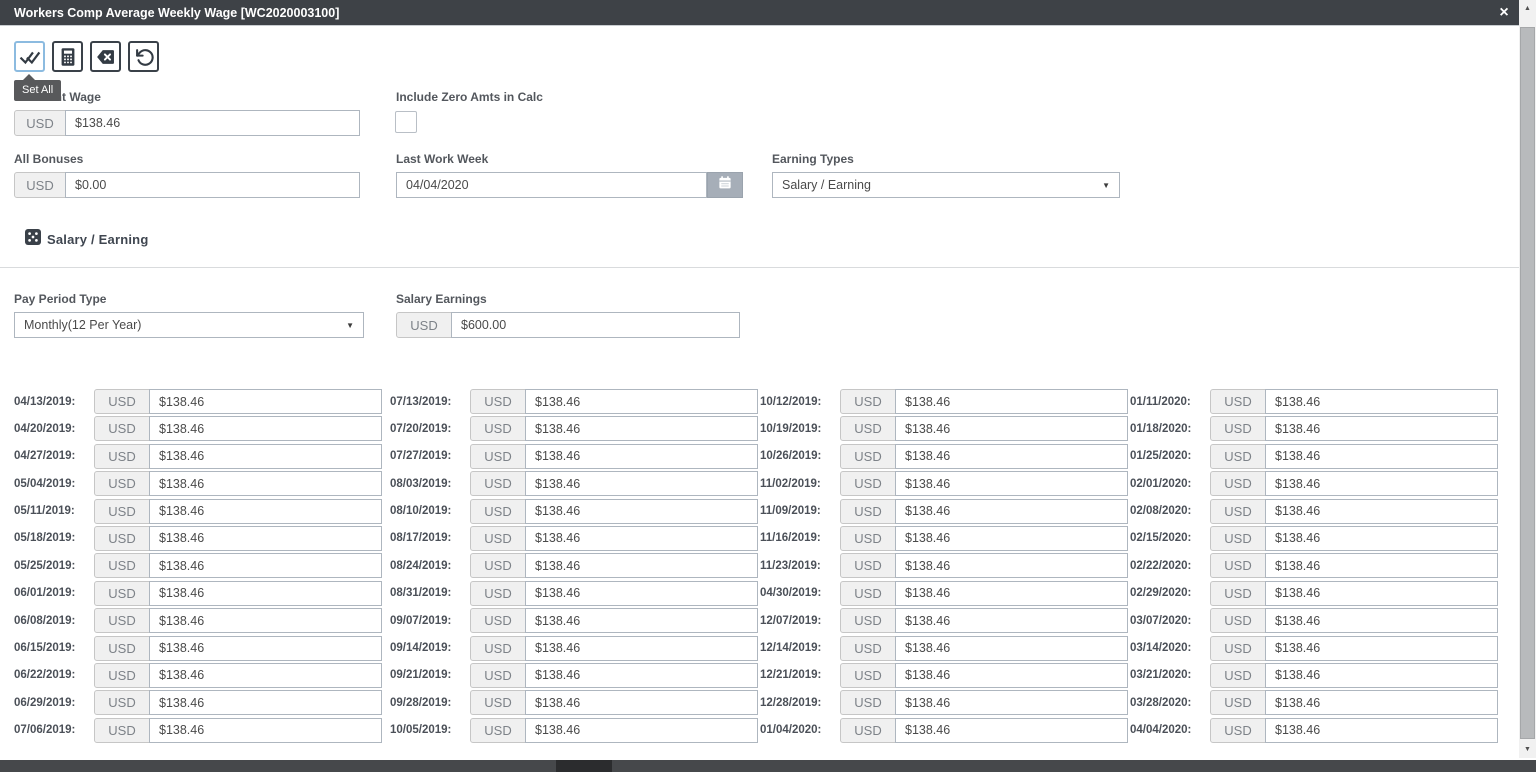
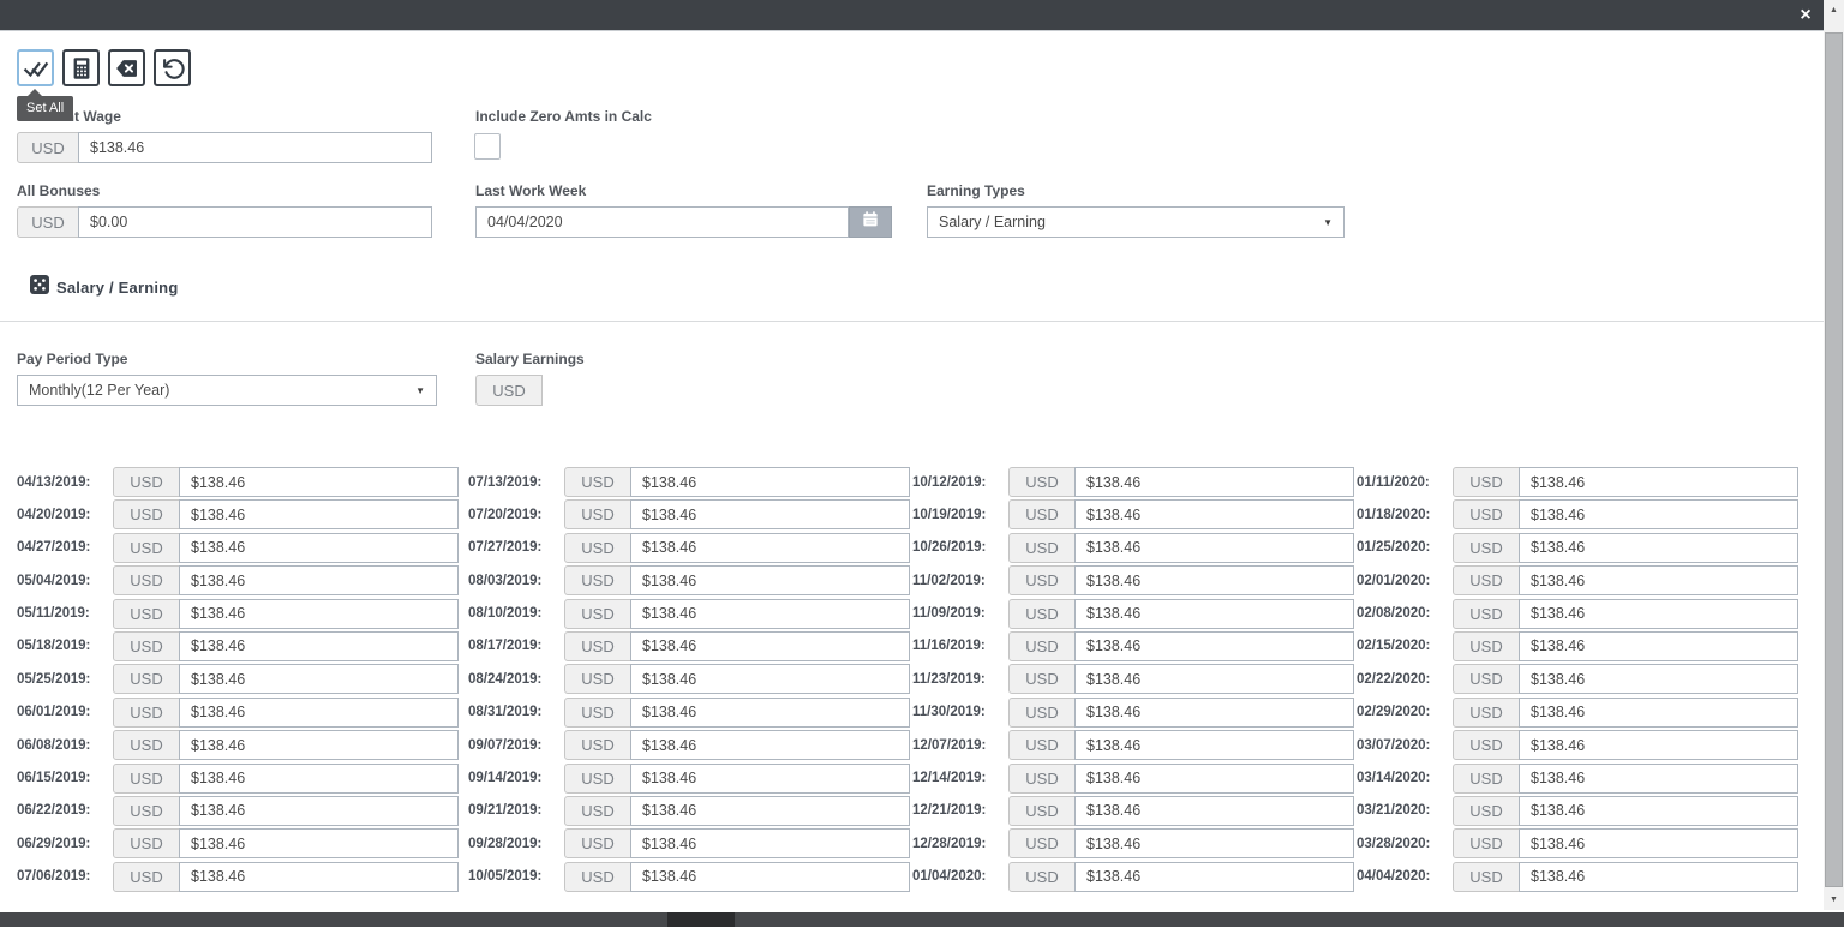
- Workers Comp Average Weekly Wage [WC2020003100]
  ×
  Include Zero Amts in Calc
  USD
  $138.46
  Set All
  All Bonuses
  Last Work Week
  Earning Types
  USD
  $0.00
  04/04/2020
  Salary / Earning
  ▼
  Salary / Earning
  Pay Period Type
  Salary Earnings
  Monthly(12 Per Year)
  ▼
  USD
- $600.00
  04/13/2019:
  USD
  $138.46
  04/20/2019:
  USD
  $138.46
  04/27/2019:
  USD
  $138.46
  05/04/2019:
  USD
  $138.46
  05/11/2019:
  USD
  $138.46
  05/18/2019:
  USD
  $138.46
  05/25/2019:
  USD
  $138.46
  06/01/2019:
  USD
  $138.46
  06/08/2019:
  USD
  $138.46
  06/15/2019:
  USD
  $138.46
  06/22/2019:
  USD
  $138.46
  06/29/2019:
  USD
  $138.46
  07/06/2019:
  USD
  $138.46
  07/13/2019:
  USD
  $138.46
  07/20/2019:
  USD
  $138.46
  07/27/2019:
  USD
  $138.46
  08/03/2019:
  USD
  $138.46
  08/10/2019:
  USD
  $138.46
  08/17/2019:
  USD
  $138.46
  08/24/2019:
  USD
  $138.46
  08/31/2019:
  USD
  $138.46
  09/07/2019:
  USD
  $138.46
  09/14/2019:
  USD
  $138.46
  09/21/2019:
  USD
  $138.46
  09/28/2019:
  USD
  $138.46
  10/05/2019:
  USD
  $138.46
  10/12/2019:
  USD
  $138.46
  10/19/2019:
  USD
  $138.46
  10/26/2019:
  USD
  $138.46
  11/02/2019:
  USD
  $138.46
  11/09/2019:
  USD
  $138.46
  11/16/2019:
  USD
  $138.46
  11/23/2019:
  USD
  $138.46
- 04/30/2019:
+ 11/30/2019:
  USD
  $138.46
  12/07/2019:
  USD
  $138.46
  12/14/2019:
  USD
  $138.46
  12/21/2019:
  USD
  $138.46
  12/28/2019:
  USD
  $138.46
  01/04/2020:
  USD
  $138.46
  01/11/2020:
  USD
  $138.46
  01/18/2020:
  USD
  $138.46
  01/25/2020:
  USD
  $138.46
  02/01/2020:
  USD
  $138.46
  02/08/2020:
  USD
  $138.46
  02/15/2020:
  USD
  $138.46
  02/22/2020:
  USD
  $138.46
  02/29/2020:
  USD
  $138.46
  03/07/2020:
  USD
  $138.46
  03/14/2020:
  USD
  $138.46
  03/21/2020:
  USD
  $138.46
  03/28/2020:
  USD
  $138.46
  04/04/2020:
  USD
  $138.46
